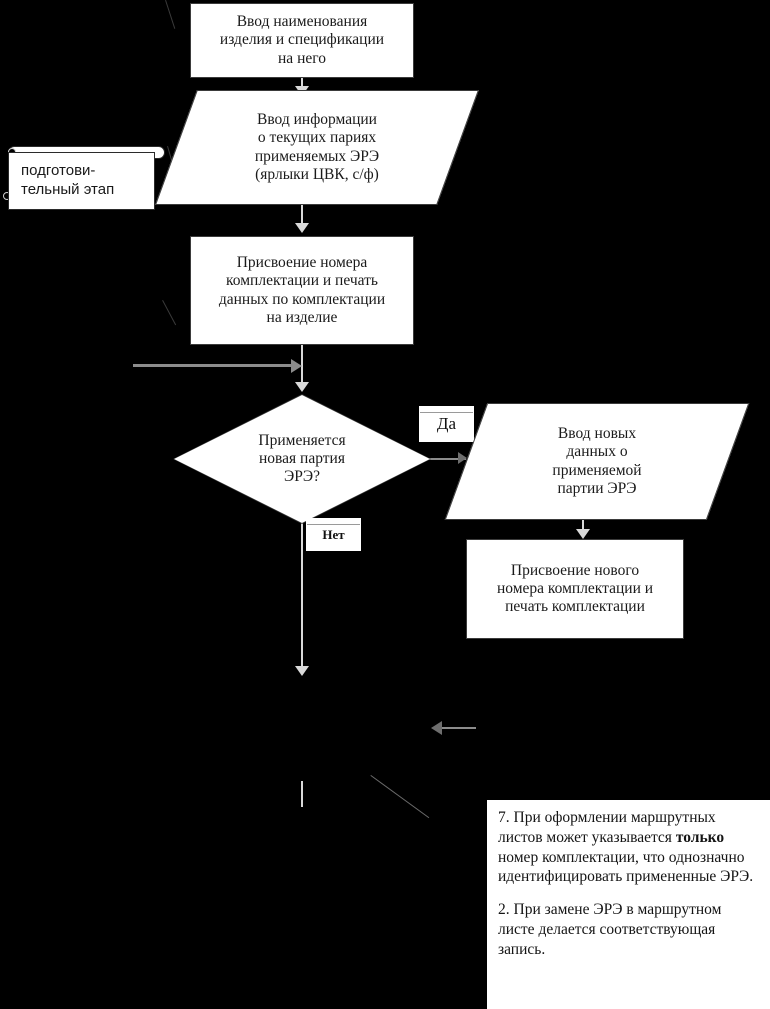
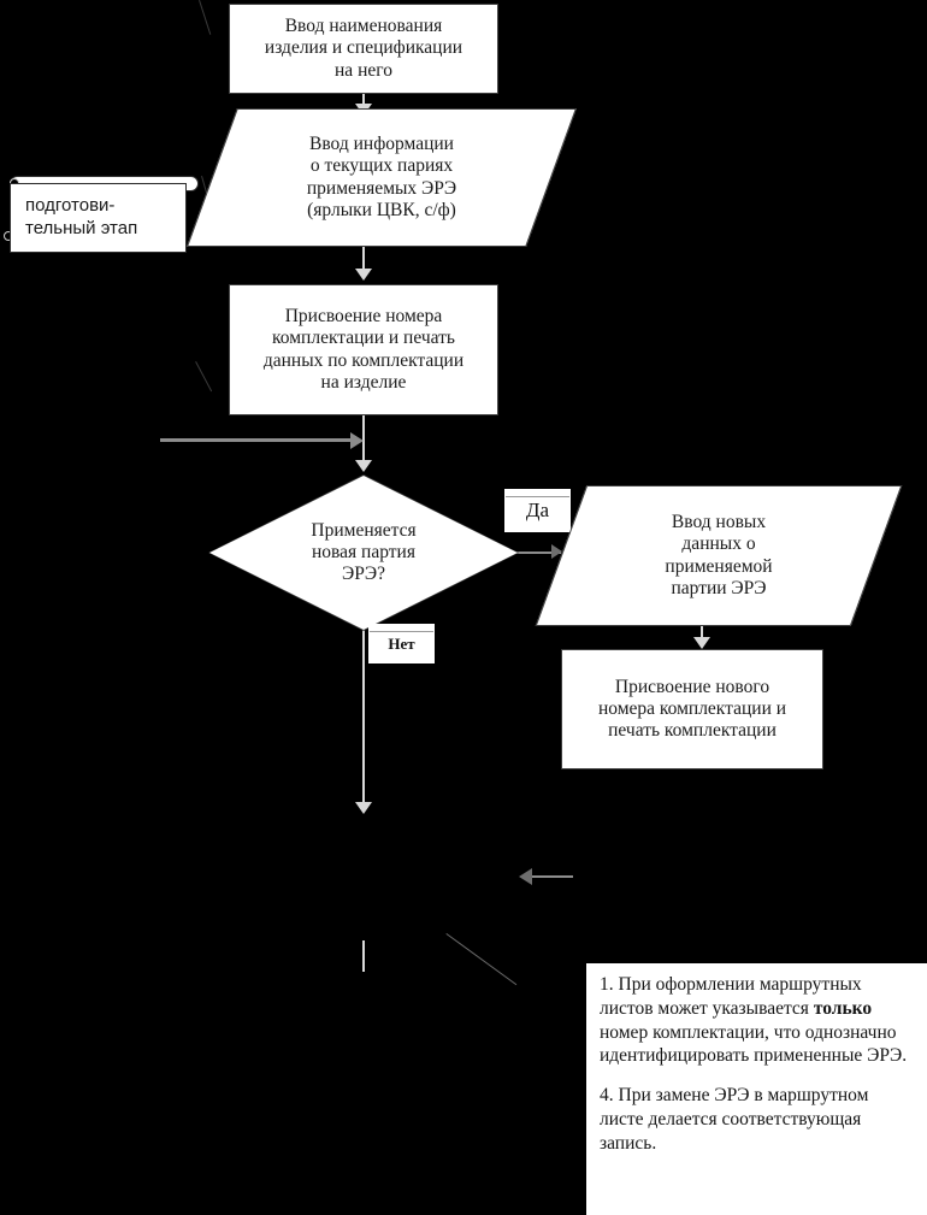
  Ввод наименования
  изделия и спецификации
  на него
  Ввод информации
  о текущих париях
  применяемых ЭРЭ
  (ярлыки ЦВК, с/ф)
  подготови-
  тельный этап
  Присвоение номера
  комплектации и печать
  данных по комплектации
  на изделие
  Применяется
  новая партия
  ЭРЭ?
  Да
  Нет
  Ввод новых
  данных о
  применяемой
  партии ЭРЭ
  Присвоение нового
  номера комплектации и
  печать комплектации
- 7. При оформлении маршрутных листов может указывается только номер комплектации, что однозначно идентифицировать примененные ЭРЭ.
+ 1. При оформлении маршрутных листов может указывается только номер комплектации, что однозначно идентифицировать примененные ЭРЭ.
- 2. При замене ЭРЭ в маршрутном листе делается соответствующая запись.
+ 4. При замене ЭРЭ в маршрутном листе делается соответствующая запись.
